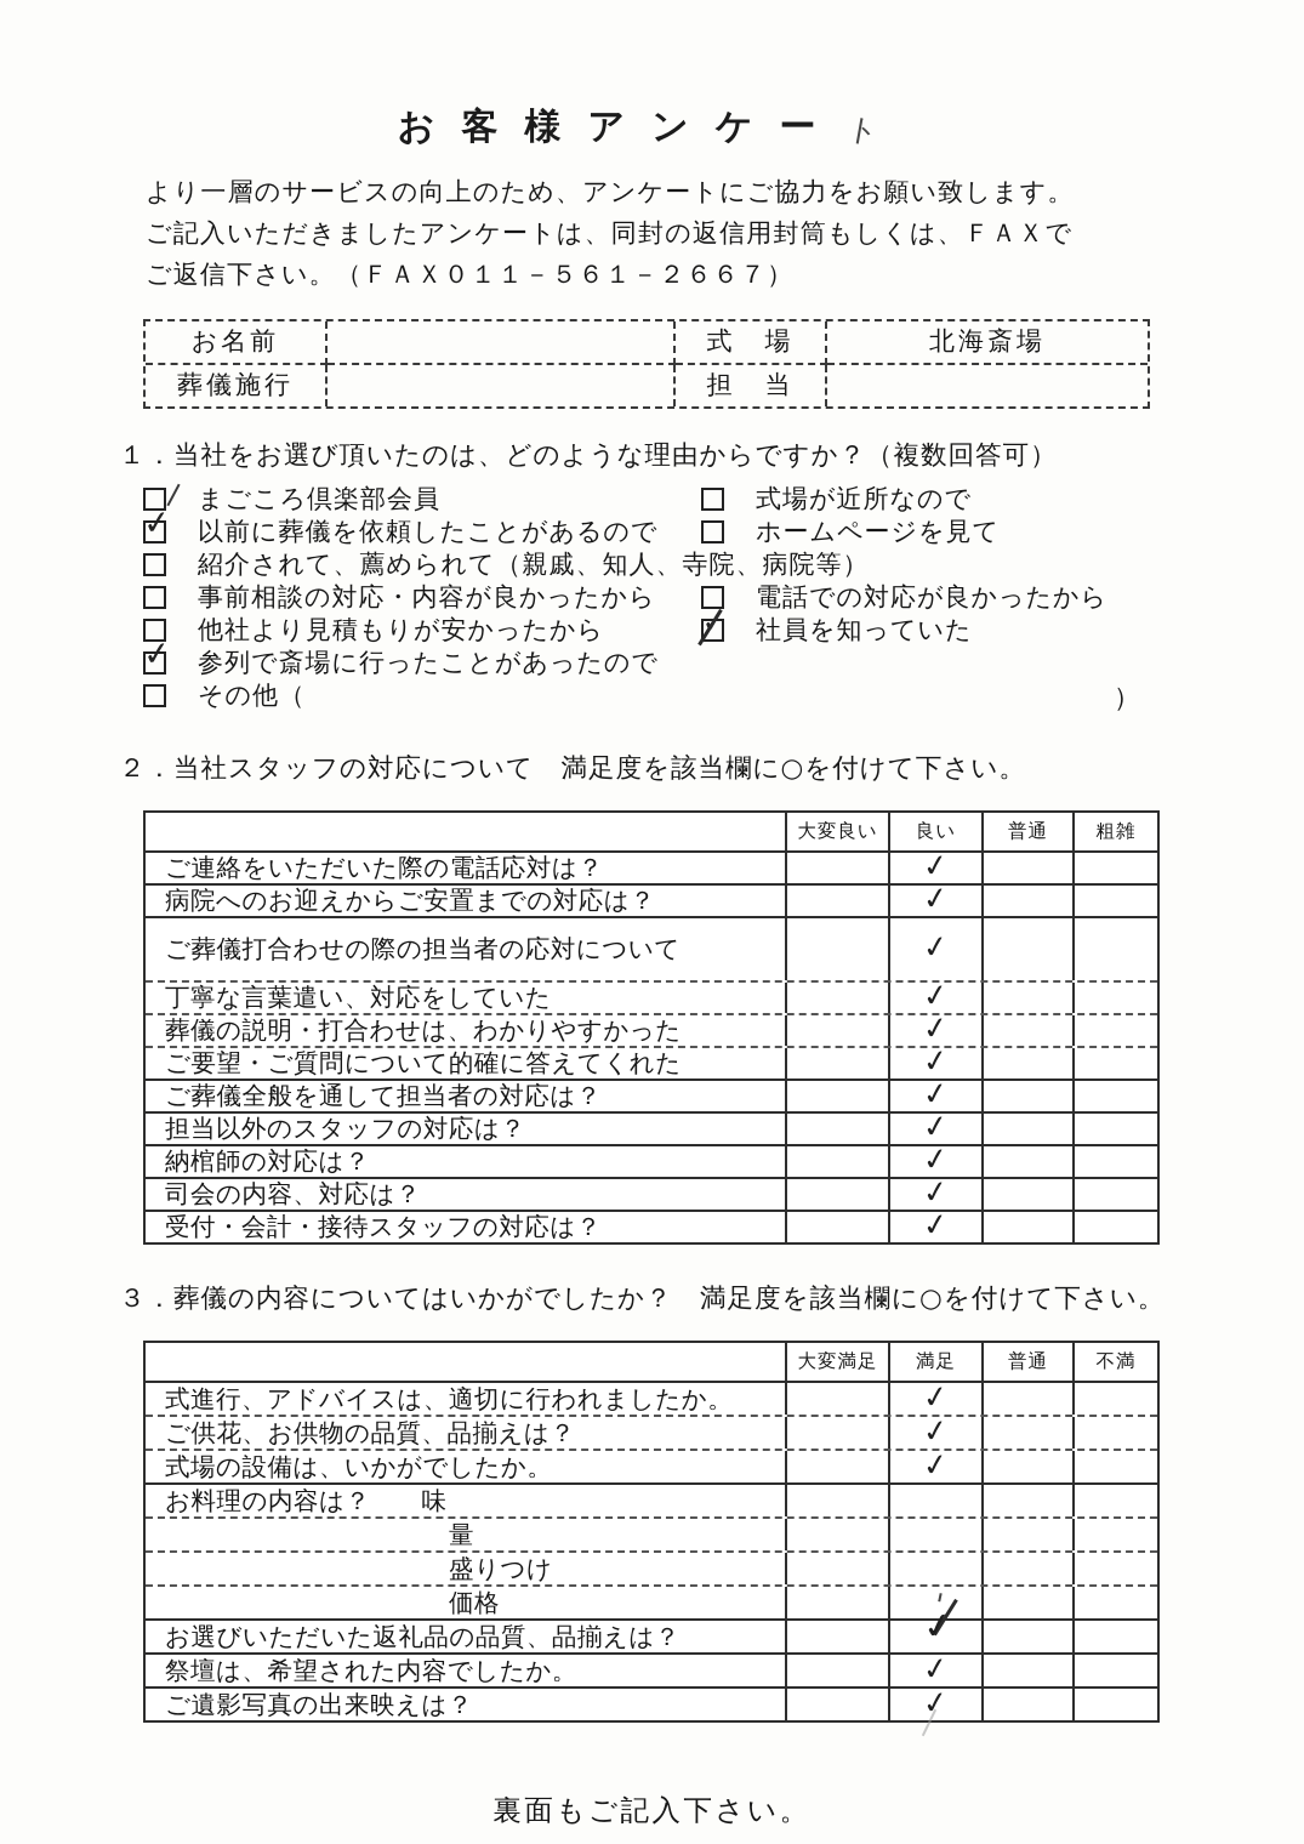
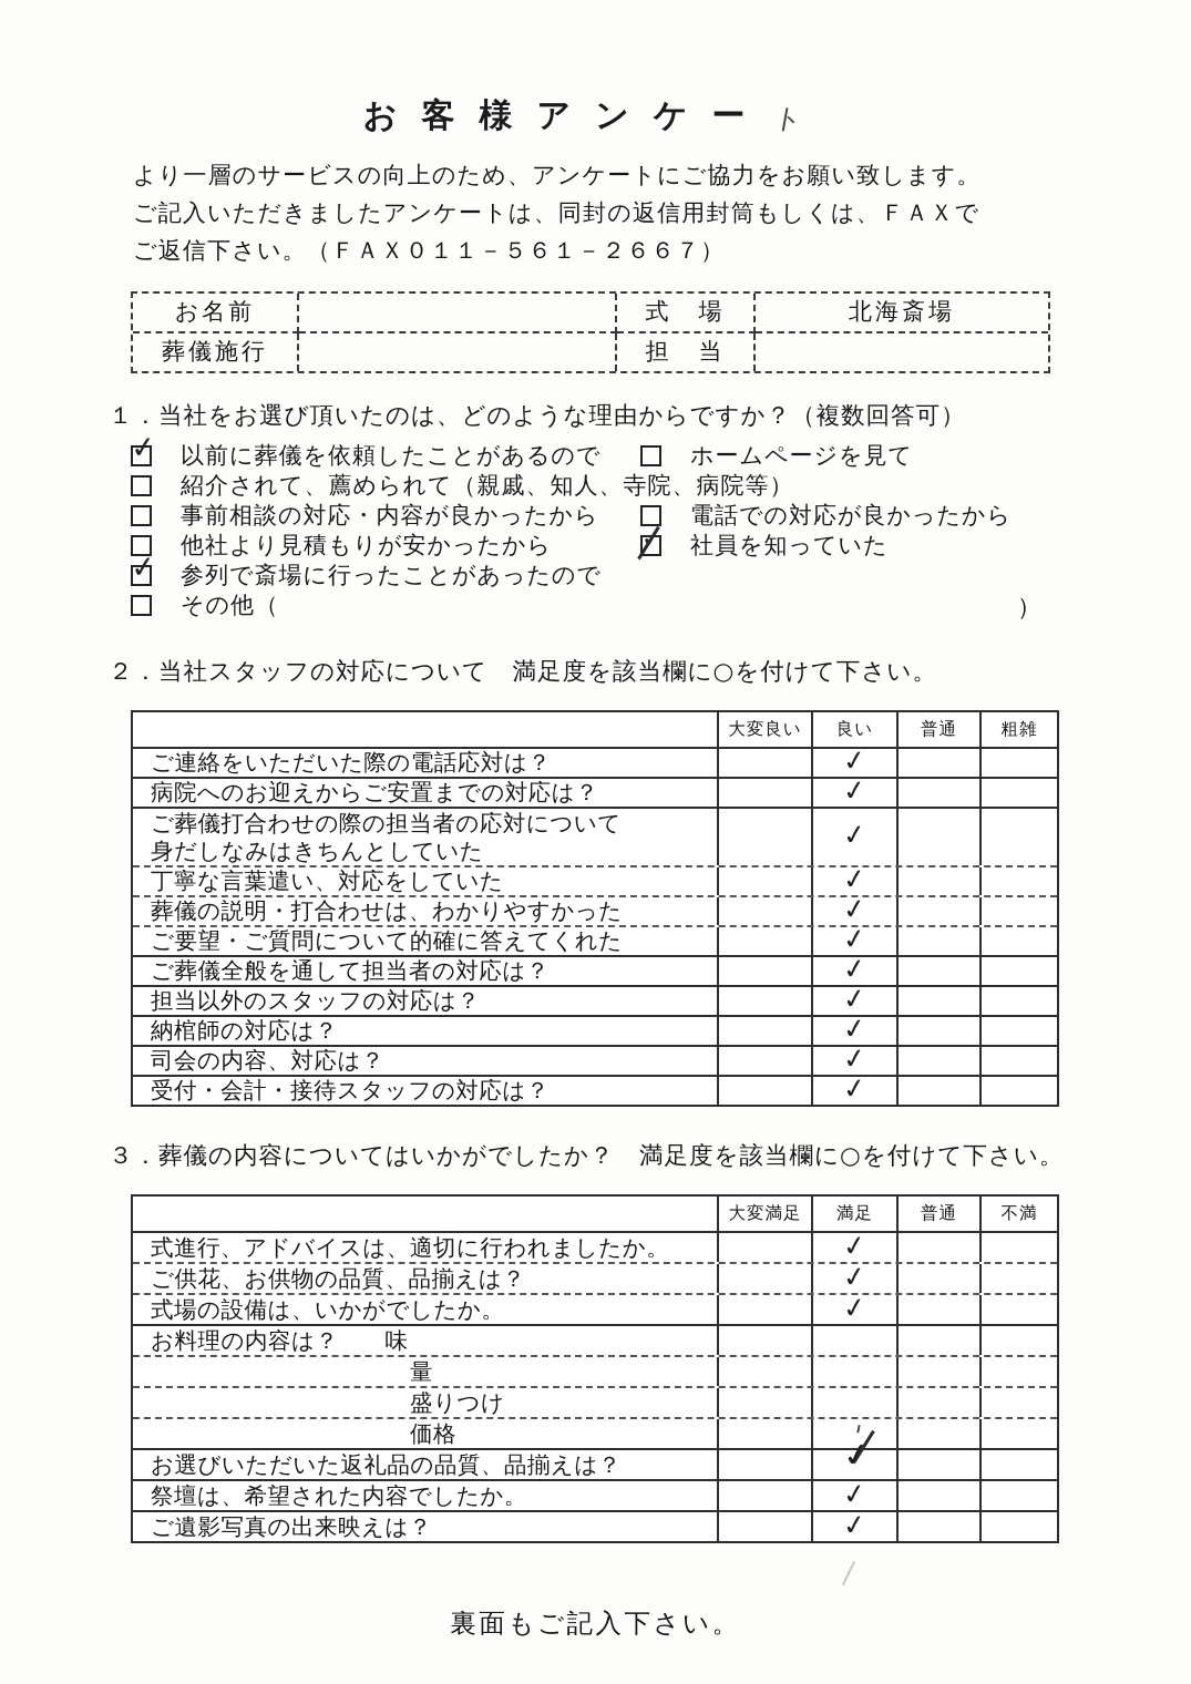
  より一層のサービスの向上のため、アンケートにご協力をお願い致します。
  ご記入いただきましたアンケートは、同封の返信用封筒もしくは、ＦＡＸで
  ご返信下さい。（ＦＡＸ０１１－５６１－２６６７）
  お名前
  式 場
  北海斎場
  葬儀施行
  担 当
  １．当社をお選び頂いたのは、どのような理由からですか？（複数回答可）
- まごころ倶楽部会員
- 式場が近所なので
  以前に葬儀を依頼したことがあるので
  ホームページを見て
  紹介されて、薦められて（親戚、知人、寺院、病院等）
  事前相談の対応・内容が良かったから
  電話での対応が良かったから
  他社より見積もりが安かったから
  社員を知っていた
  参列で斎場に行ったことがあったので
  その他（
  ）
  ２．当社スタッフの対応について 満足度を該当欄に○を付けて下さい。
  大変良い
  良い
  普通
  粗雑
  ご連絡をいただいた際の電話応対は？
  病院へのお迎えからご安置までの対応は？
  ご葬儀打合わせの際の担当者の応対について
+ 身だしなみはきちんとしていた
  丁寧な言葉遣い、対応をしていた
  葬儀の説明・打合わせは、わかりやすかった
  ご要望・ご質問について的確に答えてくれた
  ご葬儀全般を通して担当者の対応は？
  担当以外のスタッフの対応は？
  納棺師の対応は？
  司会の内容、対応は？
  受付・会計・接待スタッフの対応は？
  ３．葬儀の内容についてはいかがでしたか？ 満足度を該当欄に○を付けて下さい。
  大変満足
  満足
  普通
  不満
  式進行、アドバイスは、適切に行われましたか。
  ご供花、お供物の品質、品揃えは？
  式場の設備は、いかがでしたか。
  お料理の内容は？ 味
  量
  盛りつけ
  価格
  お選びいただいた返礼品の品質、品揃えは？
  祭壇は、希望された内容でしたか。
  ご遺影写真の出来映えは？
  裏面もご記入下さい。
